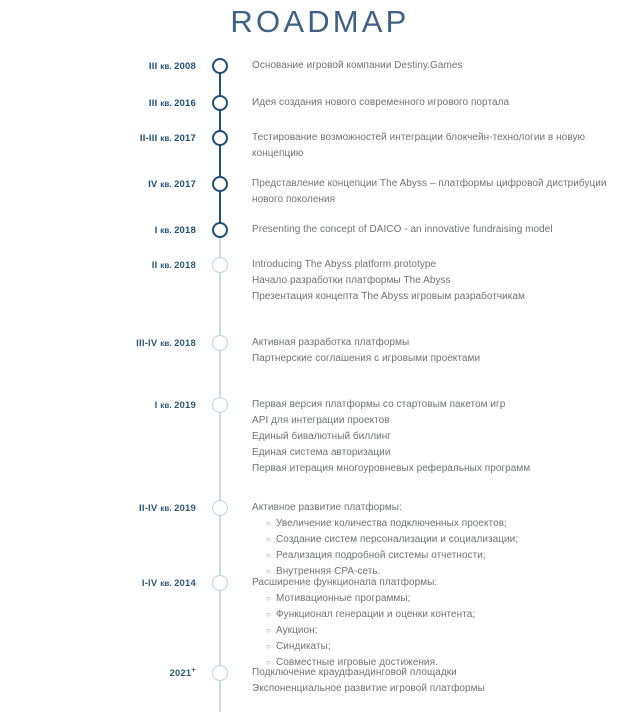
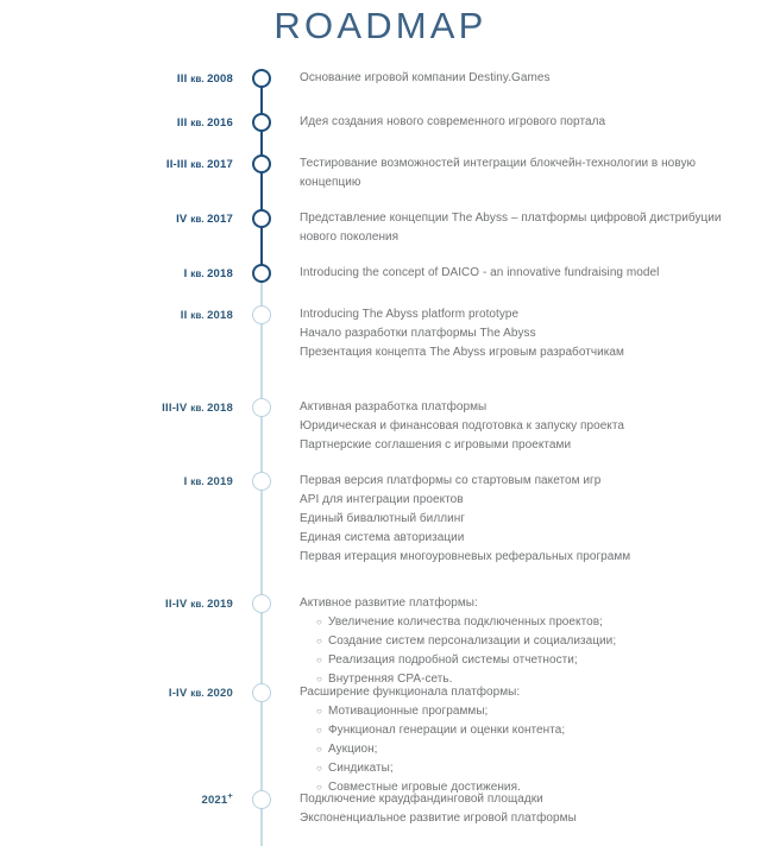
  ROADMAP
  III кв. 2008
  Основание игровой компании Destiny.Games
  III кв. 2016
  Идея создания нового современного игрового портала
  II-III кв. 2017
  Тестирование возможностей интеграции блокчейн-технологии в новую концепцию
  IV кв. 2017
  Представление концепции The Abyss – платформы цифровой дистрибуции нового поколения
  I кв. 2018
- Presenting the concept of DAICO - an innovative fundraising model
+ Introducing the concept of DAICO - an innovative fundraising model
  II кв. 2018
  Introducing The Abyss platform prototype
  Начало разработки платформы The Abyss
  Презентация концепта The Abyss игровым разработчикам
  III-IV кв. 2018
  Активная разработка платформы
+ Юридическая и финансовая подготовка к запуску проекта
  Партнерские соглашения с игровыми проектами
  I кв. 2019
  Первая версия платформы со стартовым пакетом игр
  API для интеграции проектов
  Единый бивалютный биллинг
  Единая система авторизации
  Первая итерация многоуровневых реферальных программ
  II-IV кв. 2019
  Активное развитие платформы:
  ○
  Увеличение количества подключенных проектов;
  ○
  Создание систем персонализации и социализации;
  ○
  Реализация подробной системы отчетности;
  ○
  Внутренняя CPA-сеть.
- I-IV кв. 2014
+ I-IV кв. 2020
  Расширение функционала платформы:
  ○
  Мотивационные программы;
  ○
  Функционал генерации и оценки контента;
  ○
  Аукцион;
  ○
  Синдикаты;
  ○
  Совместные игровые достижения.
  2021+
  Подключение краудфандинговой площадки
  Экспоненциальное развитие игровой платформы
